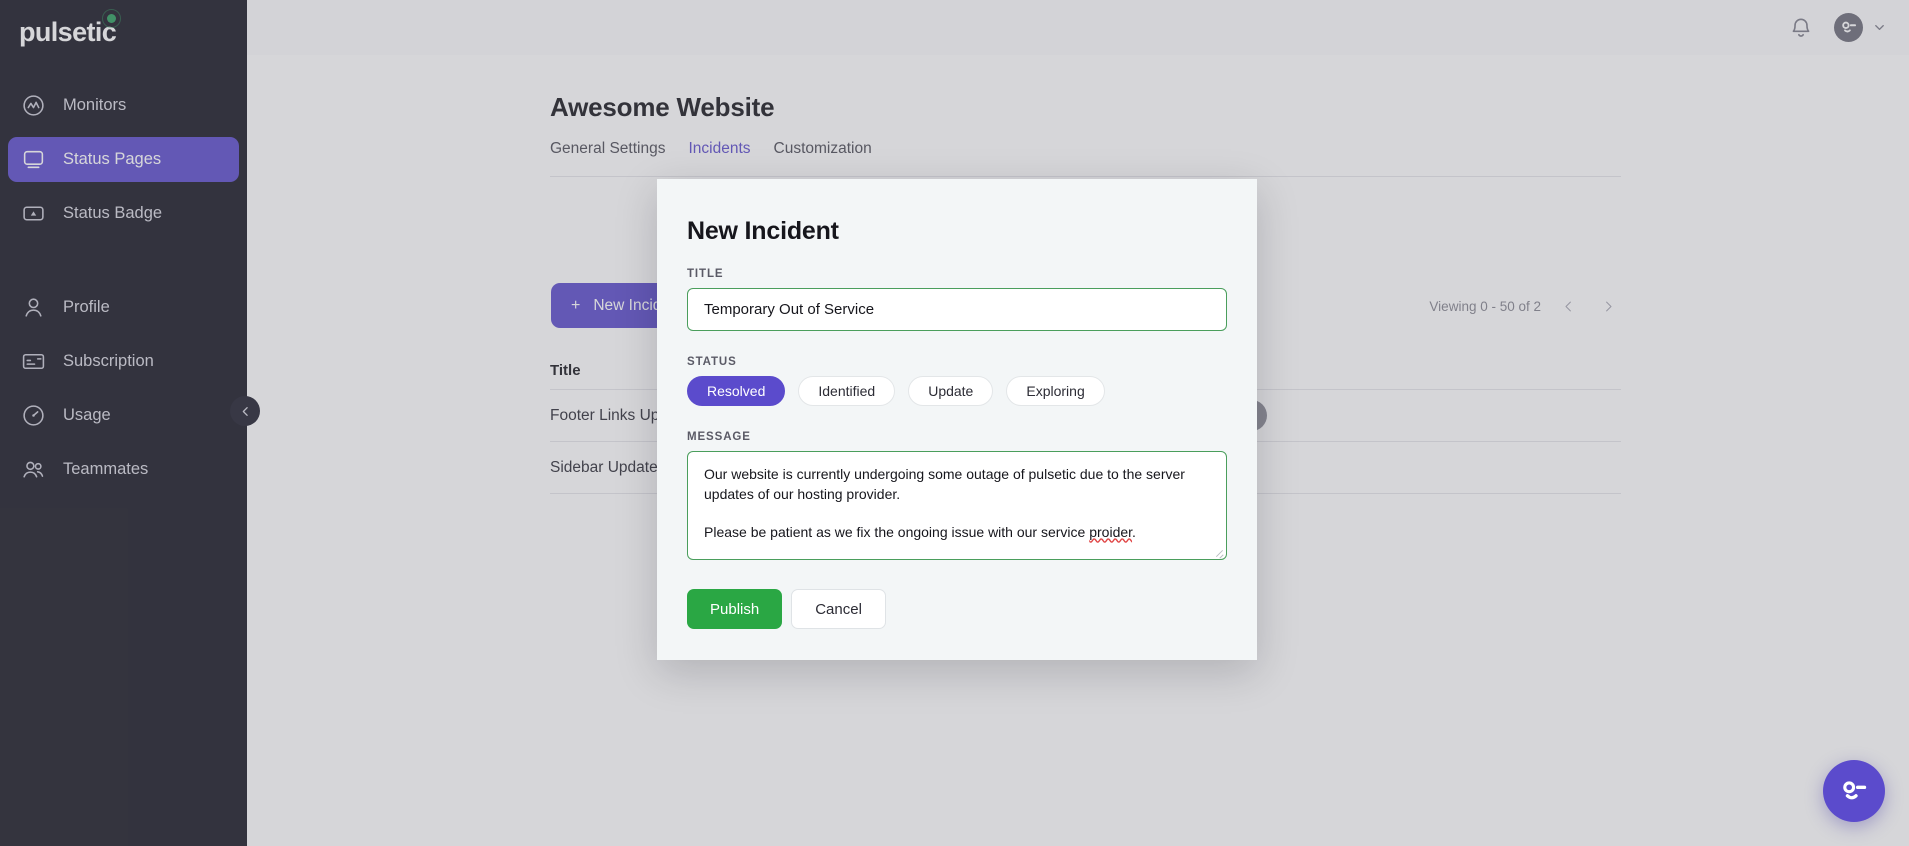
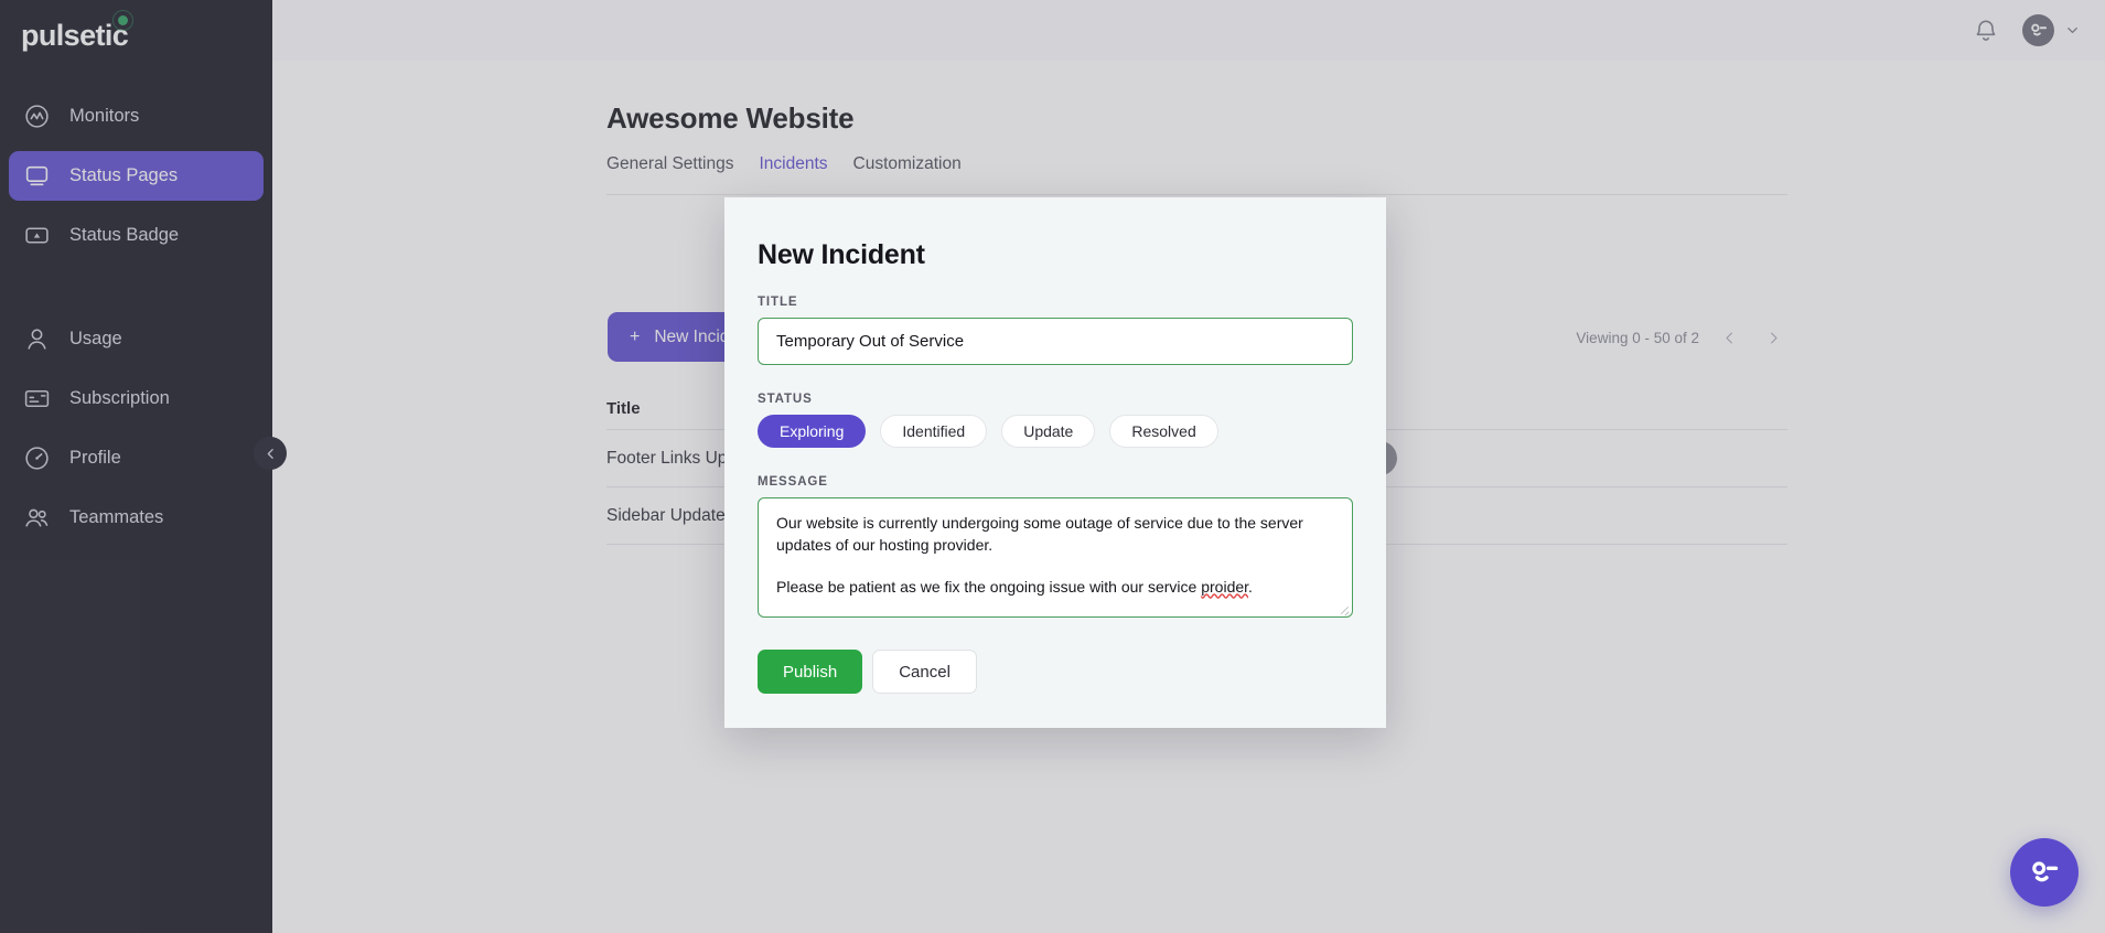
  pulsetic
  Monitors
  Status Pages
  Status Badge
- Profile
+ Usage
  Subscription
- Usage
+ Profile
  Teammates
  Awesome Website
  General Settings
  Incidents
  Customization
  +
  Viewing 0 - 50 of 2
  Title
  Footer Links Up
  Sidebar Update
  New Incident
  TITLE
  Temporary Out of Service
  STATUS
- Resolved
+ Exploring
  Identified
  Update
- Exploring
+ Resolved
  MESSAGE
- Our website is currently undergoing some outage of pulsetic due to the server updates of our hosting provider.
+ Our website is currently undergoing some outage of service due to the server updates of our hosting provider.
  Please be patient as we fix the ongoing issue with our service proider.
  Publish
  Cancel
